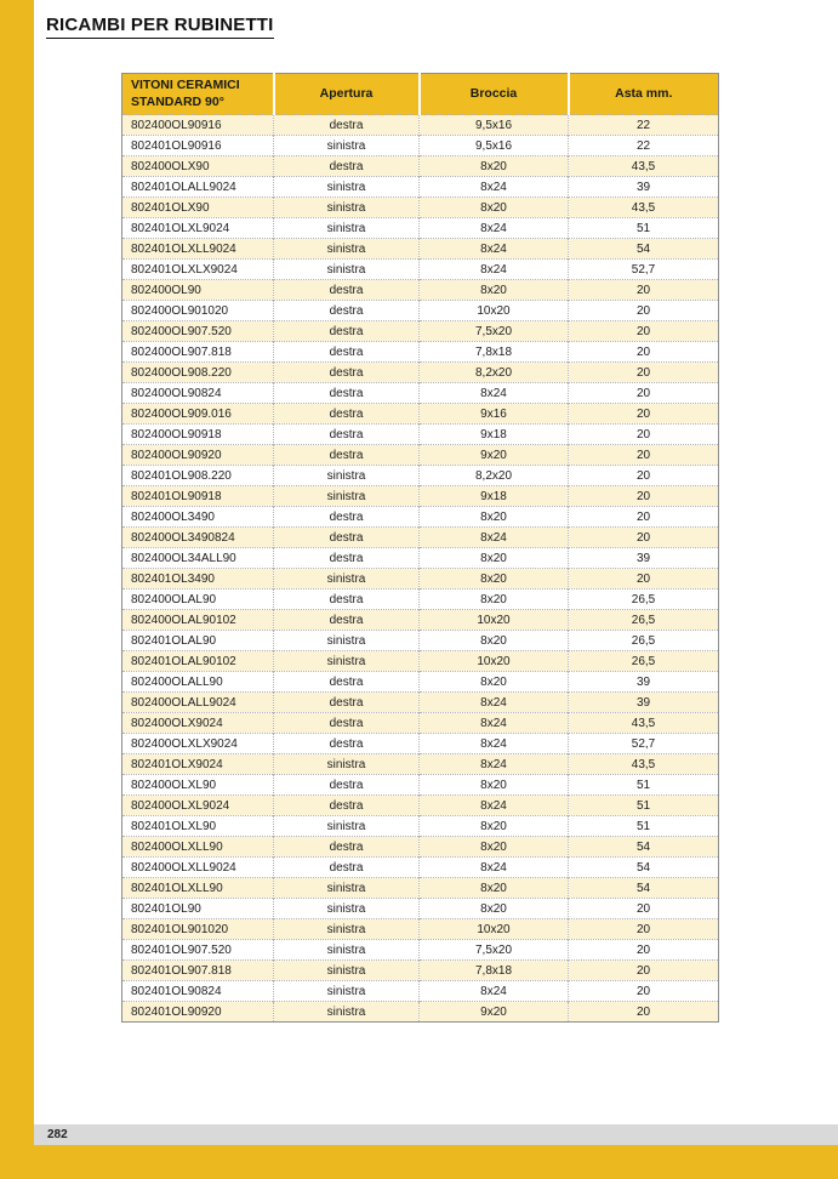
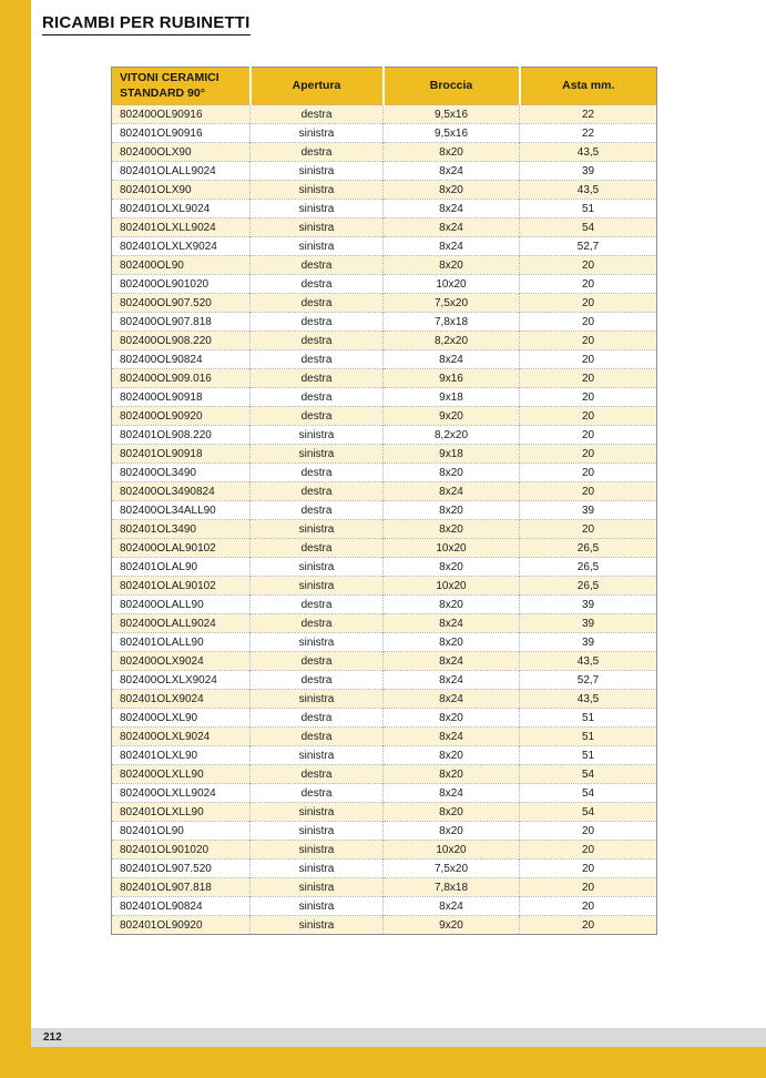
  RICAMBI PER RUBINETTI
  VITONI CERAMICI STANDARD 90°	Apertura	Broccia	Asta mm.
  802400OL90916	destra	9,5x16	22
  802401OL90916	sinistra	9,5x16	22
  802400OLX90	destra	8x20	43,5
  802401OLALL9024	sinistra	8x24	39
  802401OLX90	sinistra	8x20	43,5
  802401OLXL9024	sinistra	8x24	51
  802401OLXLL9024	sinistra	8x24	54
  802401OLXLX9024	sinistra	8x24	52,7
  802400OL90	destra	8x20	20
  802400OL901020	destra	10x20	20
  802400OL907.520	destra	7,5x20	20
  802400OL907.818	destra	7,8x18	20
  802400OL908.220	destra	8,2x20	20
  802400OL90824	destra	8x24	20
  802400OL909.016	destra	9x16	20
  802400OL90918	destra	9x18	20
  802400OL90920	destra	9x20	20
  802401OL908.220	sinistra	8,2x20	20
  802401OL90918	sinistra	9x18	20
  802400OL3490	destra	8x20	20
  802400OL3490824	destra	8x24	20
  802400OL34ALL90	destra	8x20	39
  802401OL3490	sinistra	8x20	20
- 802400OLAL90	destra	8x20	26,5
  802400OLAL90102	destra	10x20	26,5
  802401OLAL90	sinistra	8x20	26,5
  802401OLAL90102	sinistra	10x20	26,5
  802400OLALL90	destra	8x20	39
  802400OLALL9024	destra	8x24	39
+ 802401OLALL90	sinistra	8x20	39
  802400OLX9024	destra	8x24	43,5
  802400OLXLX9024	destra	8x24	52,7
  802401OLX9024	sinistra	8x24	43,5
  802400OLXL90	destra	8x20	51
  802400OLXL9024	destra	8x24	51
  802401OLXL90	sinistra	8x20	51
  802400OLXLL90	destra	8x20	54
  802400OLXLL9024	destra	8x24	54
  802401OLXLL90	sinistra	8x20	54
  802401OL90	sinistra	8x20	20
  802401OL901020	sinistra	10x20	20
  802401OL907.520	sinistra	7,5x20	20
  802401OL907.818	sinistra	7,8x18	20
  802401OL90824	sinistra	8x24	20
  802401OL90920	sinistra	9x20	20
- 282
+ 212
